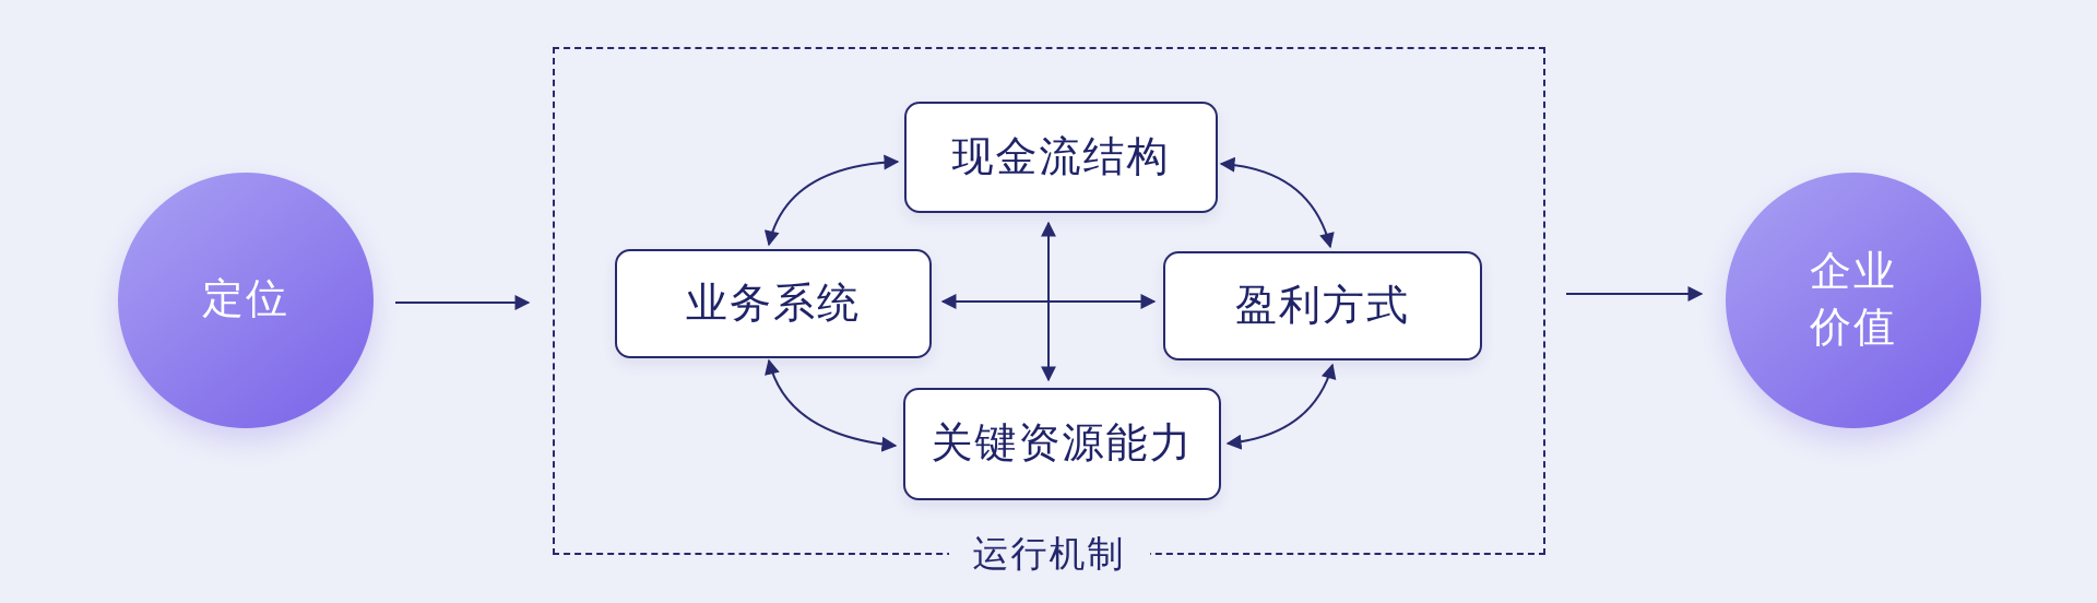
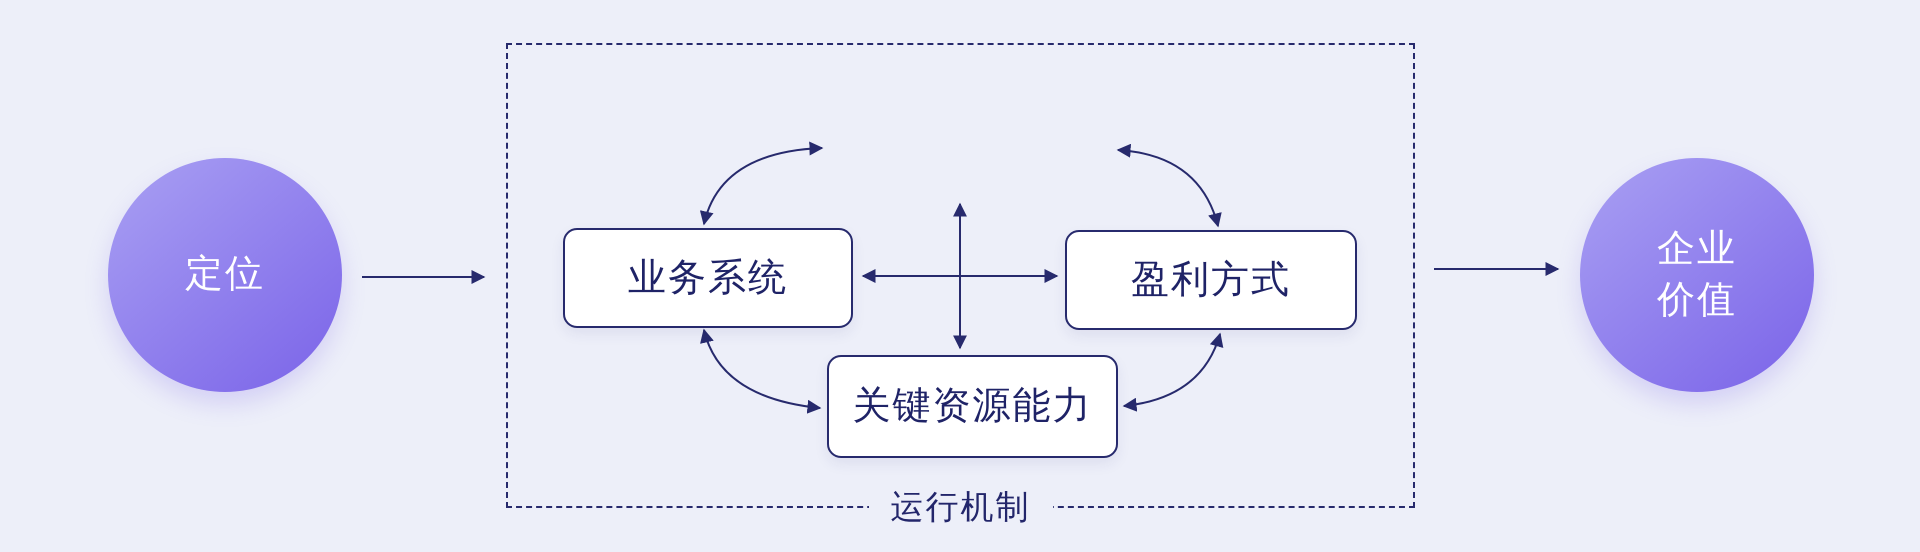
  定位
  运行机制
- 现金流结构
  业务系统
  盈利方式
  关键资源能力
  企业
  价值
